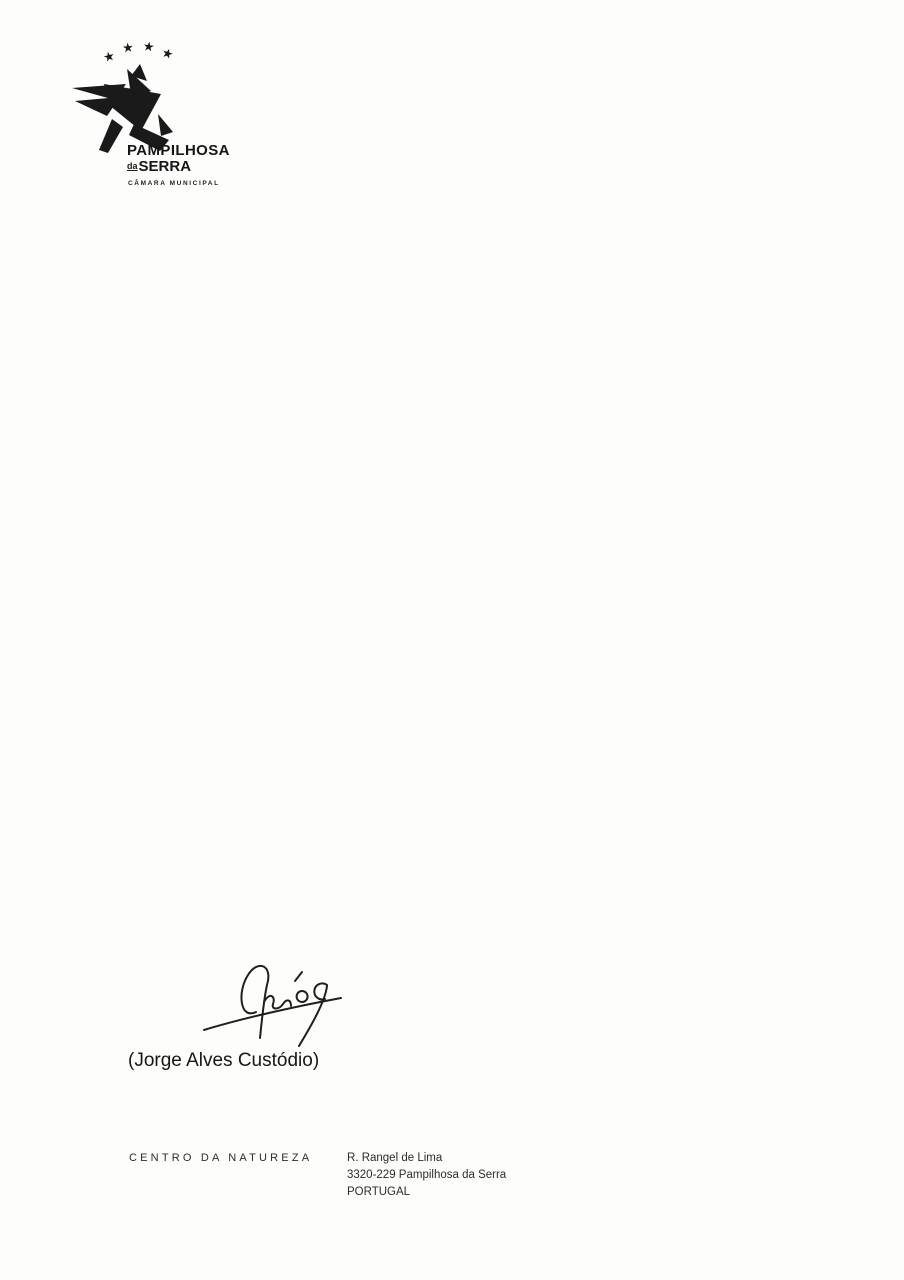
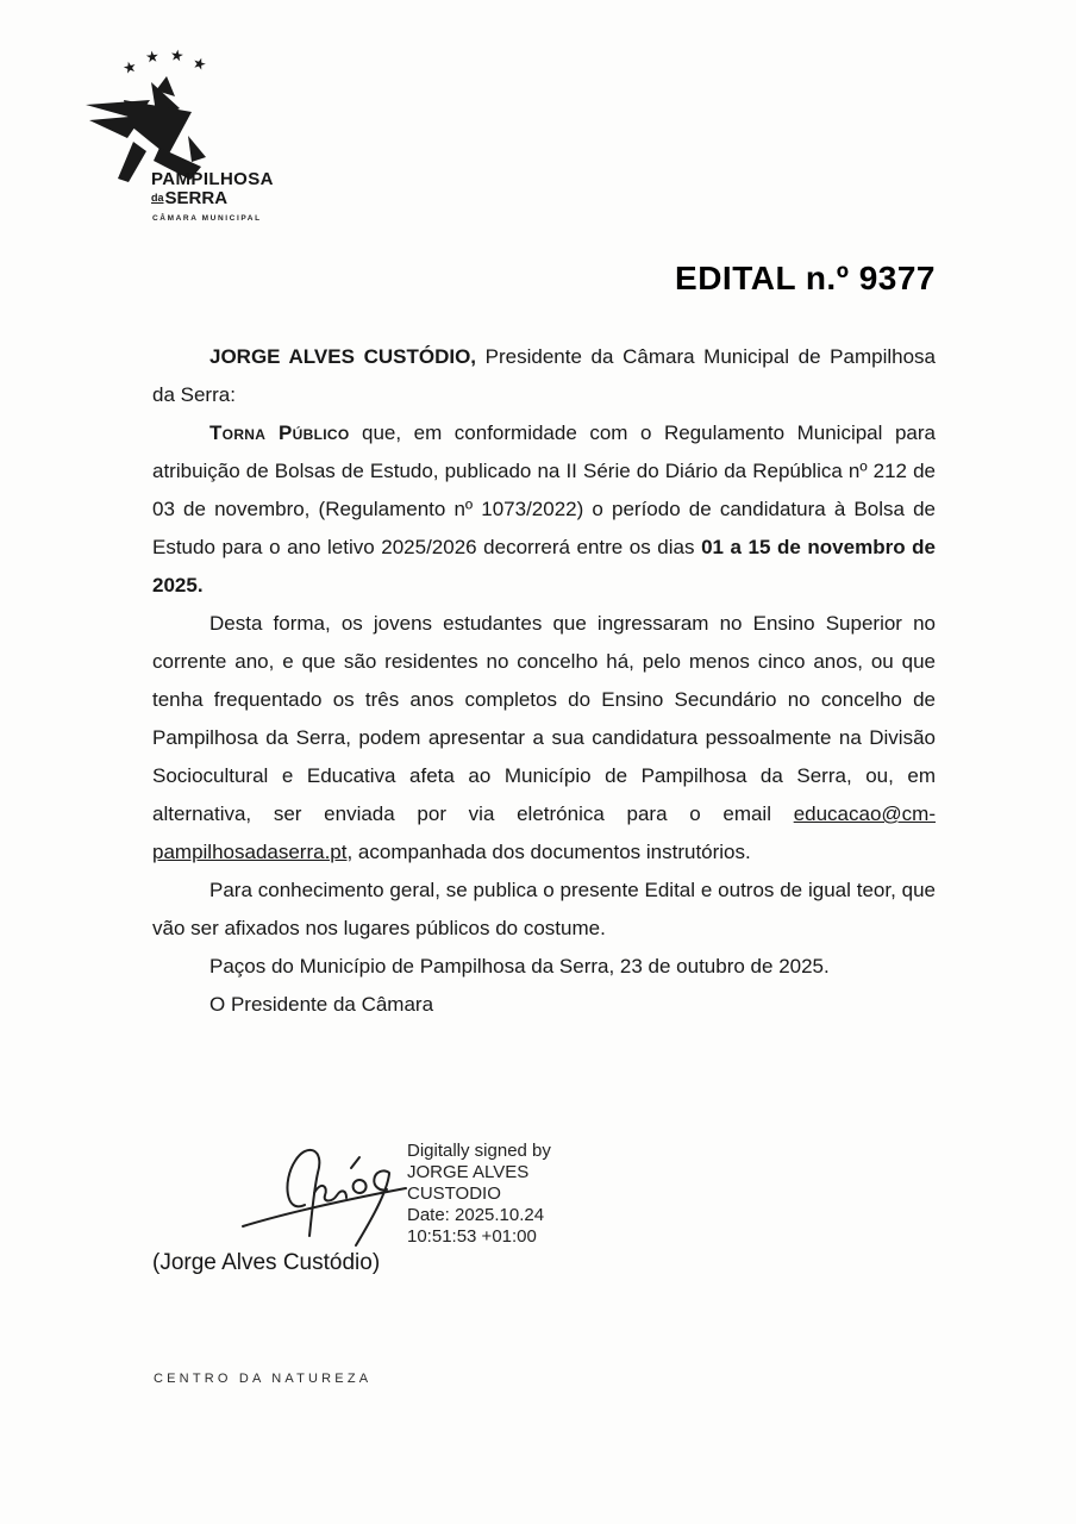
  PAMPILHOSA
  daSERRA
+ EDITAL n.º 9377
+ JORGE ALVES CUSTÓDIO, Presidente da Câmara Municipal de Pampilhosa da Serra:
+ Torna Público que, em conformidade com o Regulamento Municipal para atribuição de Bolsas de Estudo, publicado na II Série do Diário da República nº 212 de 03 de novembro, (Regulamento nº 1073/2022) o período de candidatura à Bolsa de Estudo para o ano letivo 2025/2026 decorrerá entre os dias 01 a 15 de novembro de 2025.
+ Desta forma, os jovens estudantes que ingressaram no Ensino Superior no corrente ano, e que são residentes no concelho há, pelo menos cinco anos, ou que tenha frequentado os três anos completos do Ensino Secundário no concelho de Pampilhosa da Serra, podem apresentar a sua candidatura pessoalmente na Divisão Sociocultural e Educativa afeta ao Município de Pampilhosa da Serra, ou, em alternativa, ser enviada por via eletrónica para o email educacao@cm-pampilhosadaserra.pt, acompanhada dos documentos instrutórios.
+ Para conhecimento geral, se publica o presente Edital e outros de igual teor, que vão ser afixados nos lugares públicos do costume.
+ Paços do Município de Pampilhosa da Serra, 23 de outubro de 2025.
+ O Presidente da Câmara
+ Digitally signed by
+ JORGE ALVES
+ CUSTODIO
+ Date: 2025.10.24
+ 10:51:53 +01:00
  (Jorge Alves Custódio)
  CENTRO DA NATUREZA
- R. Rangel de Lima
- 3320-229 Pampilhosa da Serra
- PORTUGAL
